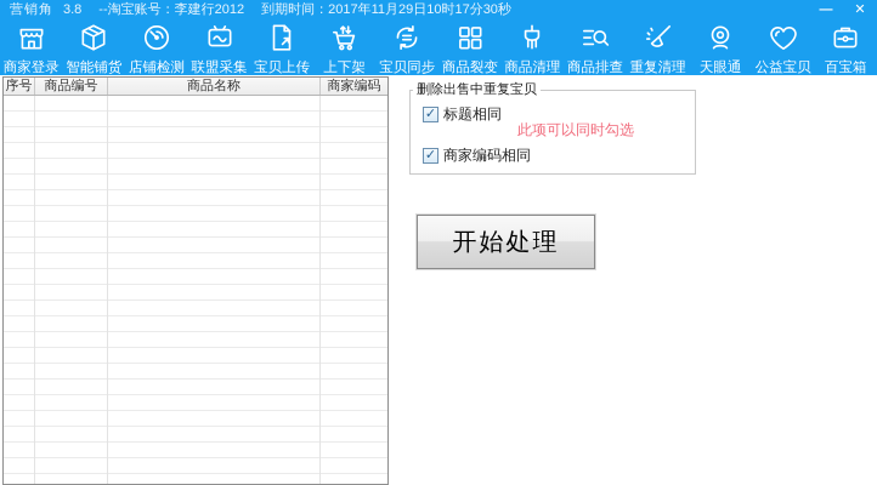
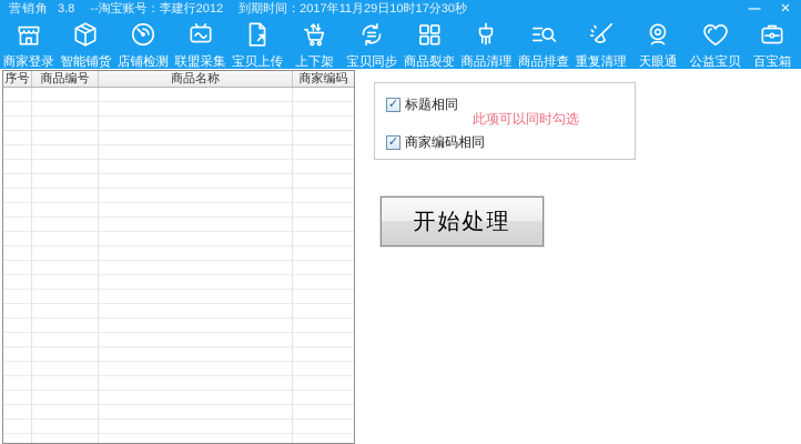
  营销角
  3.8
  --淘宝账号：李建行2012
  到期时间：2017年11月29日10时17分30秒
  —
  ✕
  商家登录
  智能铺货
  店铺检测
  联盟采集
  宝贝上传
  上下架
  宝贝同步
  商品裂变
  商品清理
  商品排查
  重复清理
  天眼通
  公益宝贝
  百宝箱
  序号
  商品编号
  商品名称
  商家编码
- 删除出售中重复宝贝
  ✓
  标题相同
  此项可以同时勾选
  ✓
  商家编码相同
  开始处理
